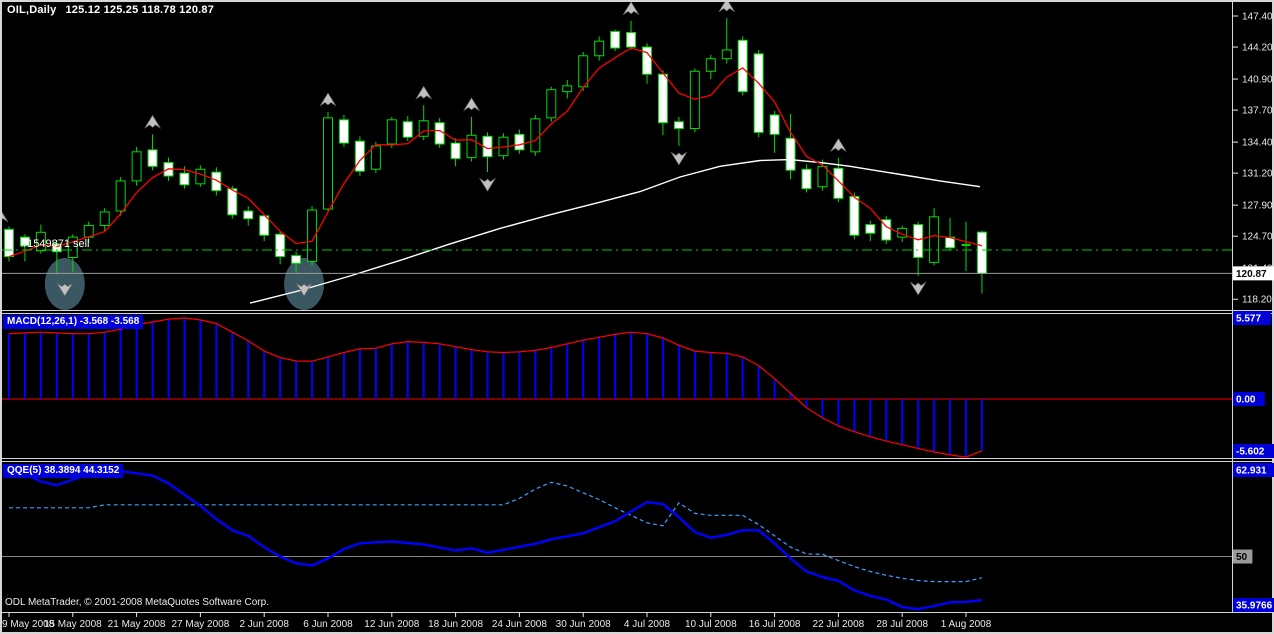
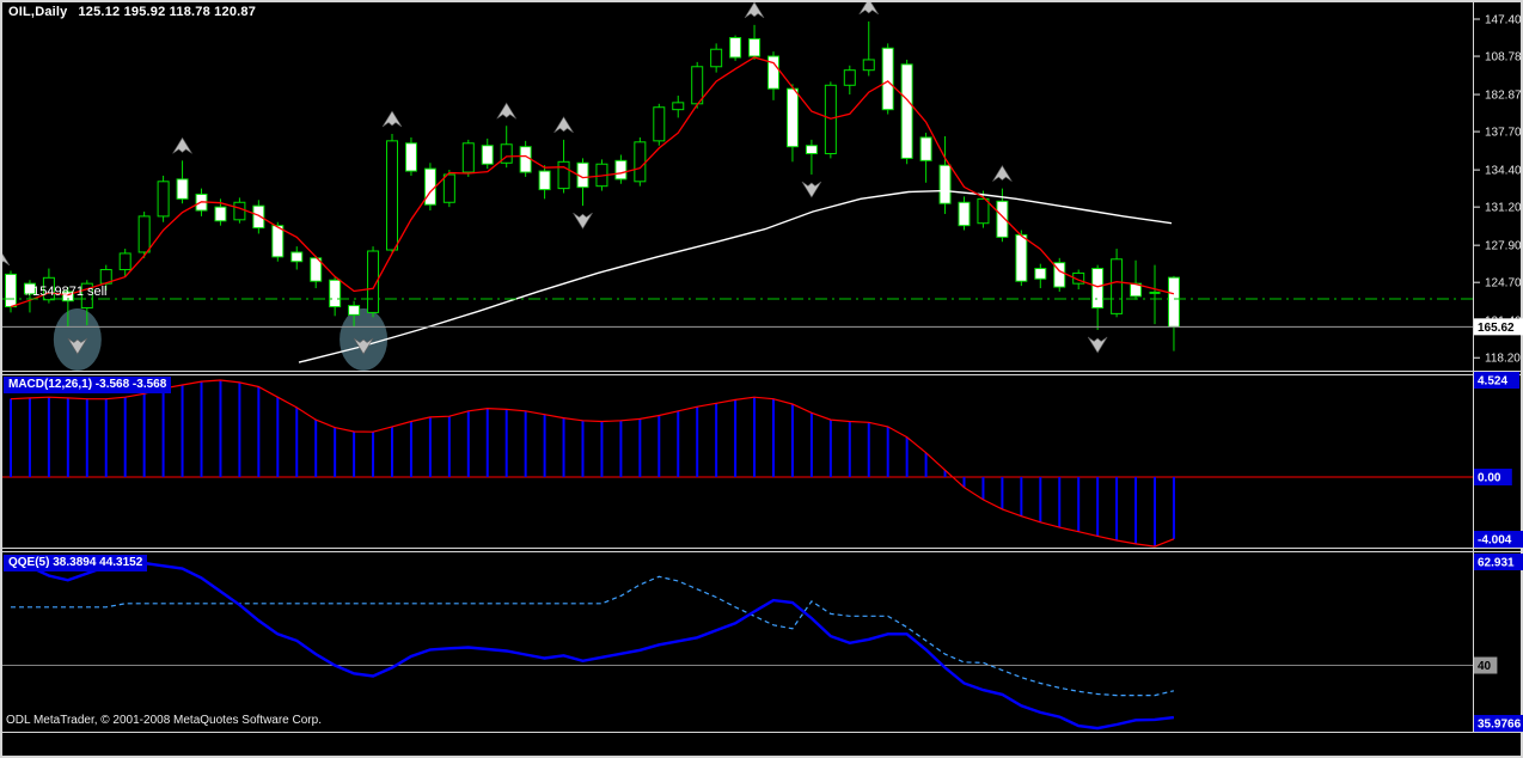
  147.40
- 144.20
+ 108.78
- 140.90
+ 182.87
  137.70
  134.40
  131.20
  127.90
  124.70
  118.20
- 120.87
+ 165.62
- 5.577
+ 4.524
  0.00
- -5.602
+ -4.004
  62.931
- 50
+ 40
  35.9766
- 9 May 2008
- 15 May 2008
- 21 May 2008
- 27 May 2008
- 2 Jun 2008
- 6 Jun 2008
- 12 Jun 2008
- 18 Jun 2008
- 24 Jun 2008
- 30 Jun 2008
- 4 Jul 2008
- 10 Jul 2008
- 16 Jul 2008
- 22 Jul 2008
- 28 Jul 2008
- 1 Aug 2008
- OIL,Daily 125.12 125.25 118.78 120.87
+ OIL,Daily 125.12 195.92 118.78 120.87
  MACD(12,26,1) -3.568 -3.568
  QQE(5) 38.3894 44.3152
  #1549871 sell
  ODL MetaTrader, © 2001-2008 MetaQuotes Software Corp.
